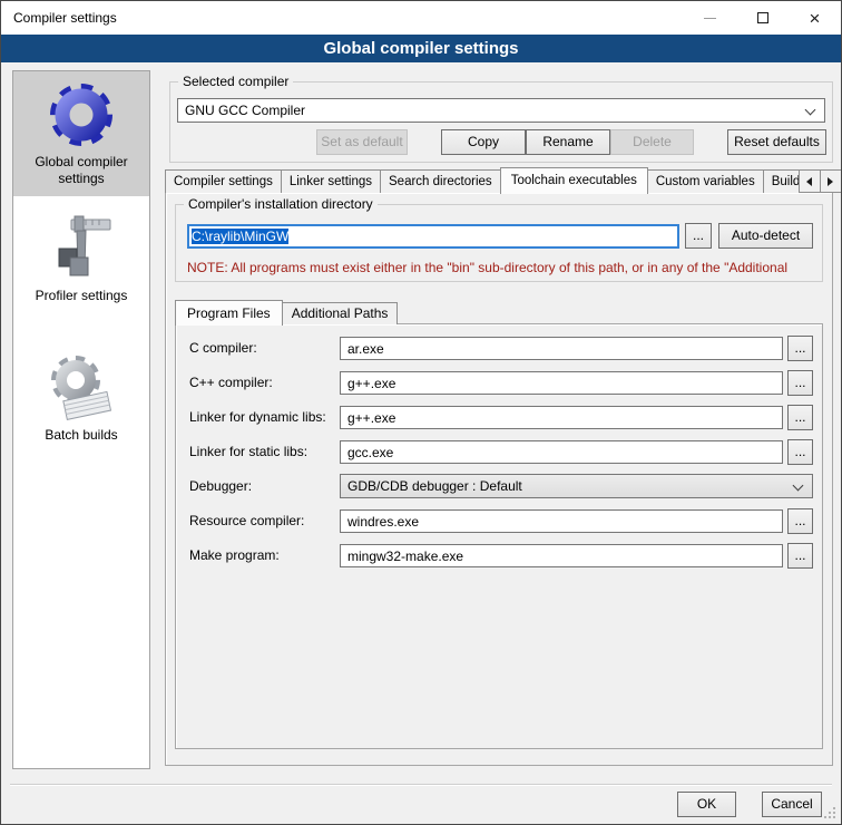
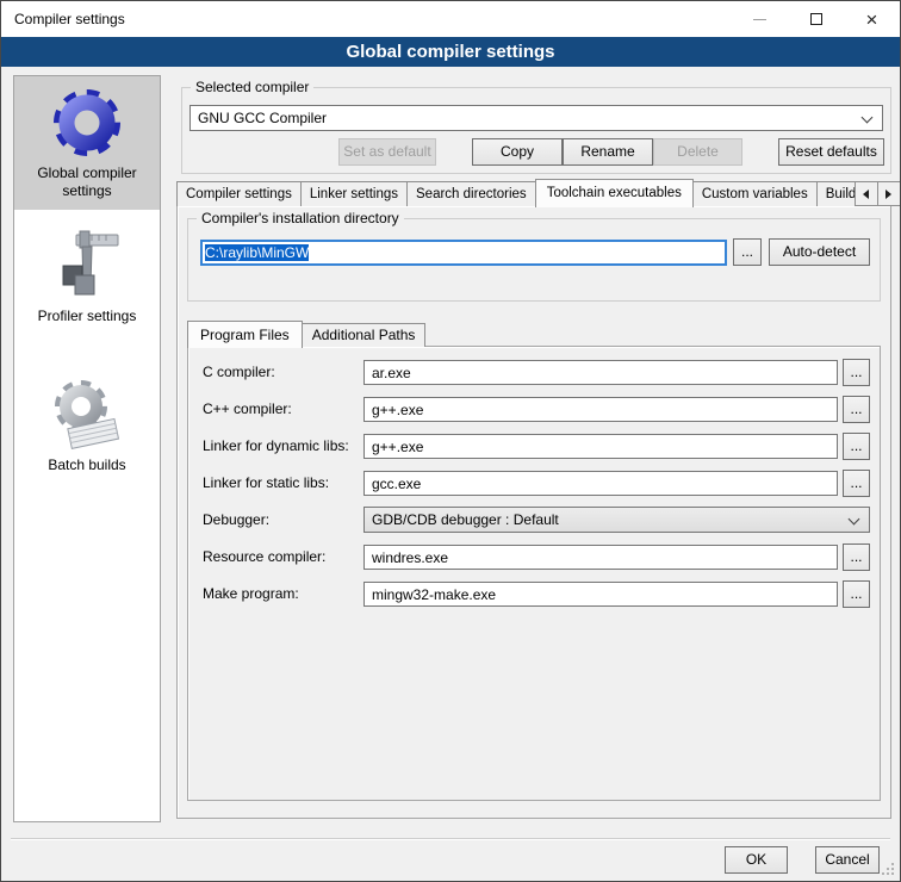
  Compiler settings
  ×
  Global compiler settings
  Global compiler settings
  Profiler settings
  Batch builds
  Selected compiler
  GNU GCC Compiler
  Set as default
  Copy
  Rename
  Delete
  Reset defaults
  Compiler settings
  Linker settings
  Search directories
  Toolchain executables
  Custom variables
  Build
  Compiler's installation directory
  C:\raylib\MinGW
  ...
  Auto-detect
- NOTE: All programs must exist either in the "bin" sub-directory of this path, or in any of the "Additional
  Program Files
  Additional Paths
  C compiler:
  ar.exe
  ...
  C++ compiler:
  g++.exe
  ...
  Linker for dynamic libs:
  g++.exe
  ...
  Linker for static libs:
  gcc.exe
  ...
  Debugger:
  GDB/CDB debugger : Default
  Resource compiler:
  windres.exe
  ...
  Make program:
  mingw32-make.exe
  ...
  OK
  Cancel
